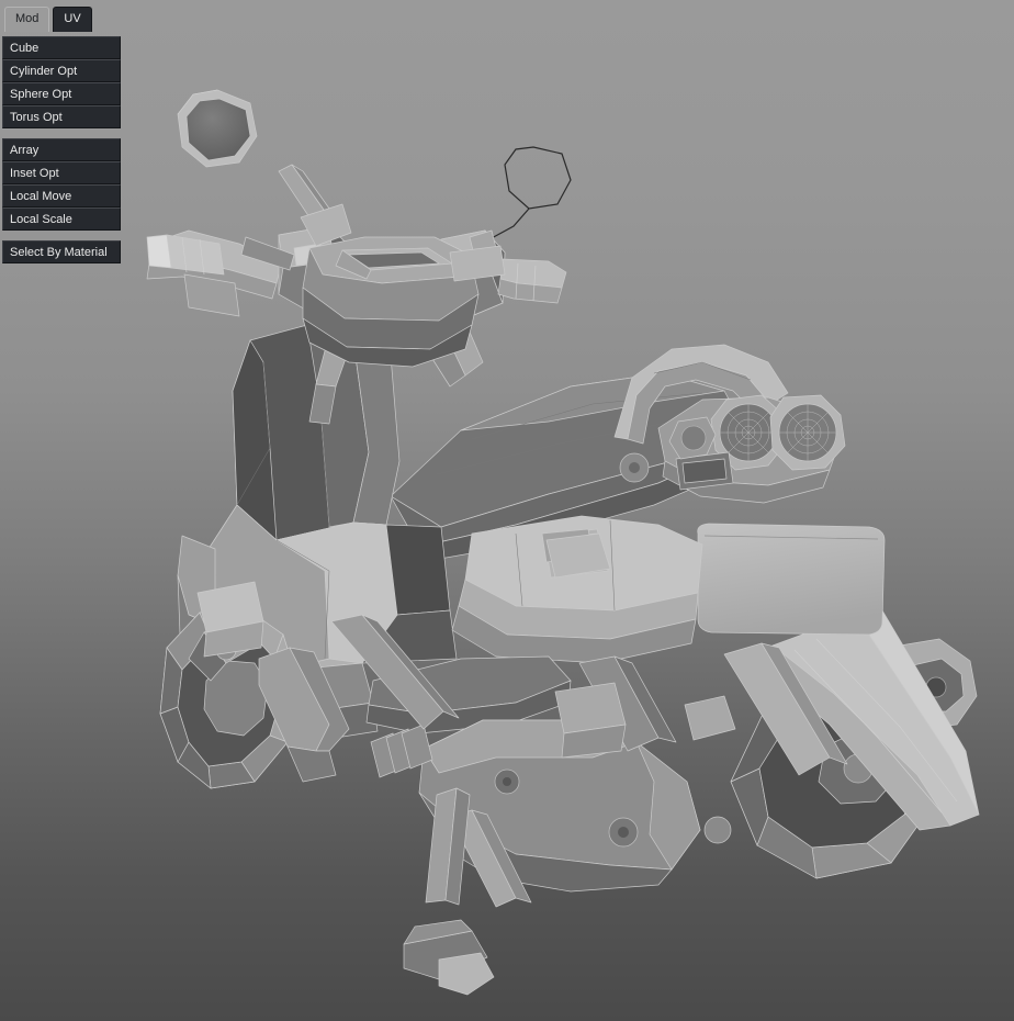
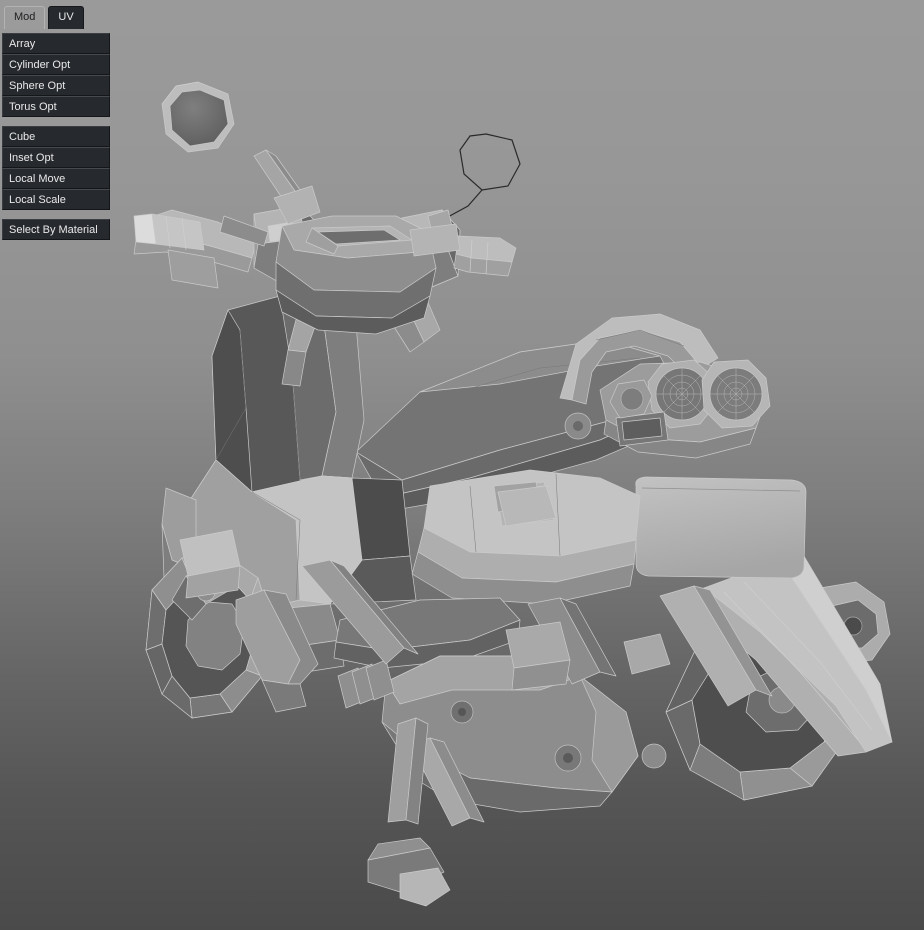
  Mod
  UV
- Cube
+ Array
  Cylinder Opt
  Sphere Opt
  Torus Opt
- Array
+ Cube
  Inset Opt
  Local Move
  Local Scale
  Select By Material
